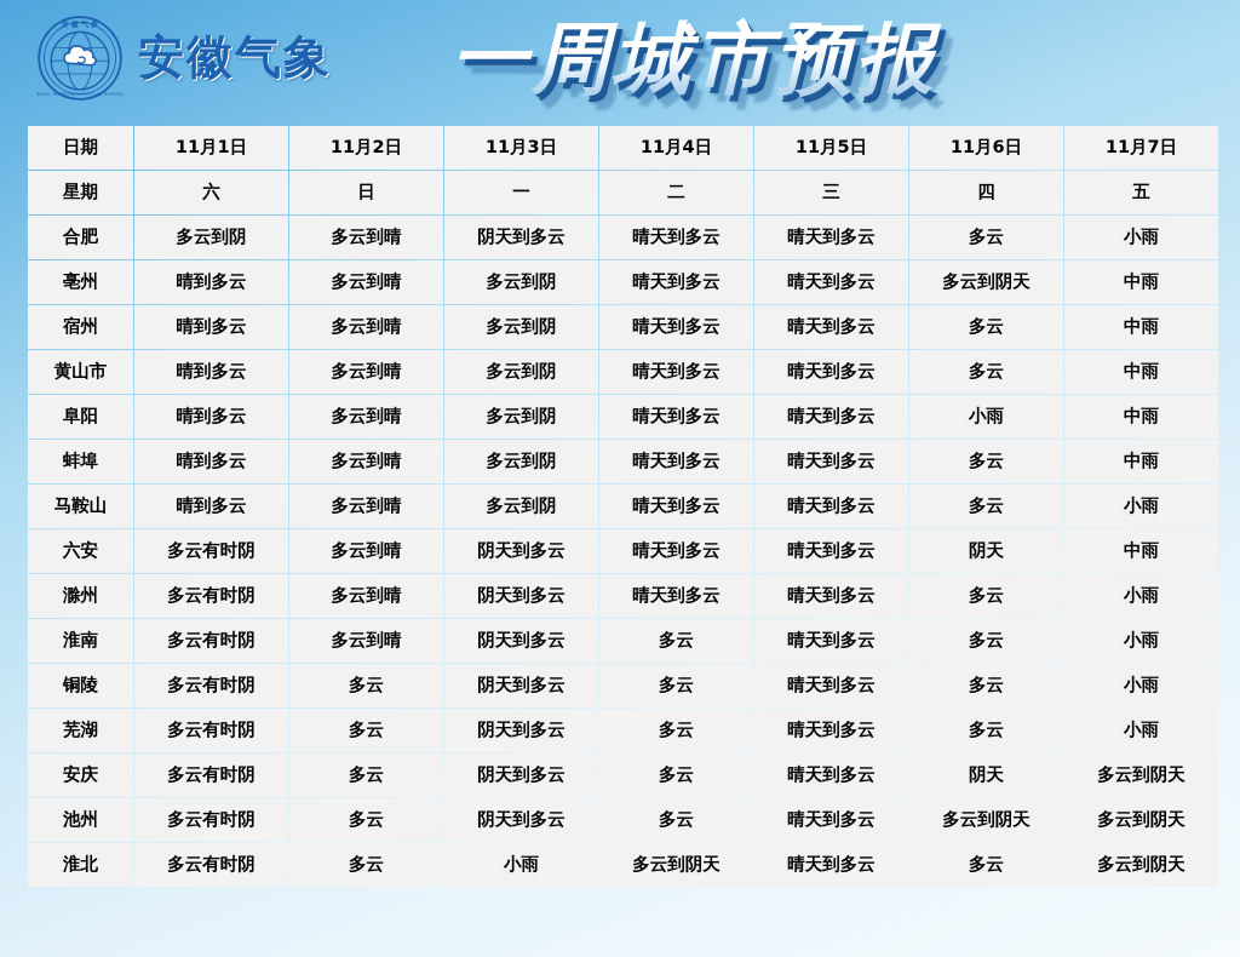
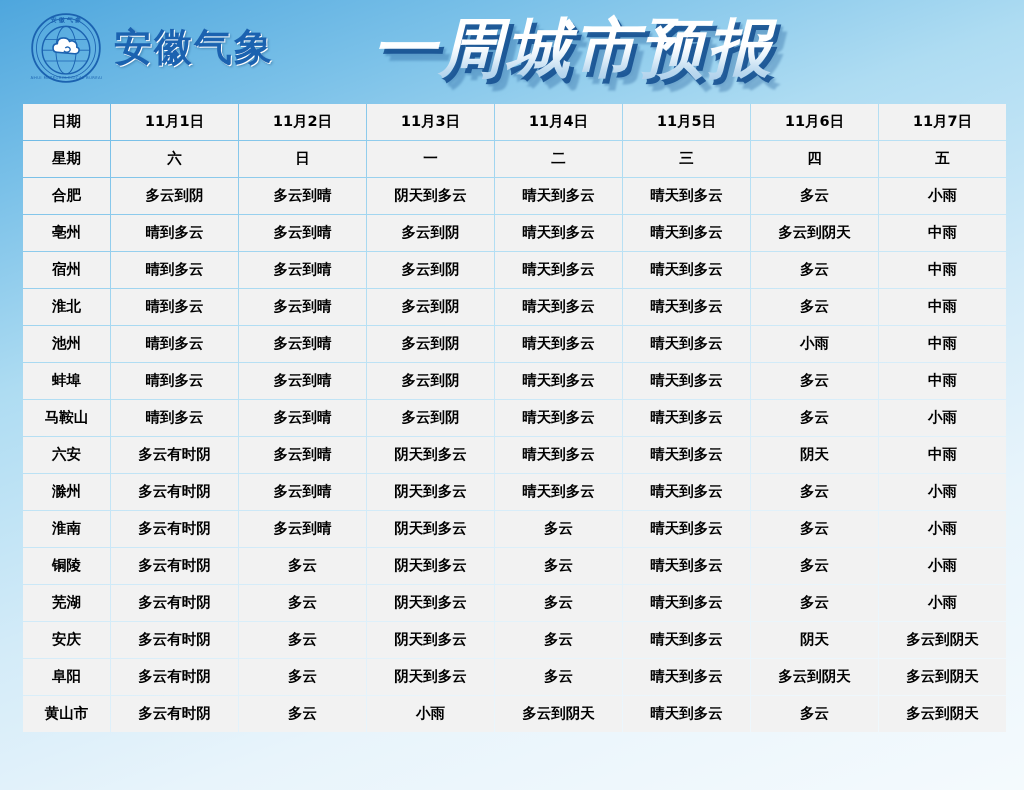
  安徽气象
  一周城市预报
  日期	11月1日	11月2日	11月3日	11月4日	11月5日	11月6日	11月7日
  星期	六	日	一	二	三	四	五
  合肥	多云到阴	多云到晴	阴天到多云	晴天到多云	晴天到多云	多云	小雨
  亳州	晴到多云	多云到晴	多云到阴	晴天到多云	晴天到多云	多云到阴天	中雨
  宿州	晴到多云	多云到晴	多云到阴	晴天到多云	晴天到多云	多云	中雨
- 黄山市	晴到多云	多云到晴	多云到阴	晴天到多云	晴天到多云	多云	中雨
+ 淮北	晴到多云	多云到晴	多云到阴	晴天到多云	晴天到多云	多云	中雨
- 阜阳	晴到多云	多云到晴	多云到阴	晴天到多云	晴天到多云	小雨	中雨
+ 池州	晴到多云	多云到晴	多云到阴	晴天到多云	晴天到多云	小雨	中雨
  蚌埠	晴到多云	多云到晴	多云到阴	晴天到多云	晴天到多云	多云	中雨
  马鞍山	晴到多云	多云到晴	多云到阴	晴天到多云	晴天到多云	多云	小雨
  六安	多云有时阴	多云到晴	阴天到多云	晴天到多云	晴天到多云	阴天	中雨
  滁州	多云有时阴	多云到晴	阴天到多云	晴天到多云	晴天到多云	多云	小雨
  淮南	多云有时阴	多云到晴	阴天到多云	多云	晴天到多云	多云	小雨
  铜陵	多云有时阴	多云	阴天到多云	多云	晴天到多云	多云	小雨
  芜湖	多云有时阴	多云	阴天到多云	多云	晴天到多云	多云	小雨
  安庆	多云有时阴	多云	阴天到多云	多云	晴天到多云	阴天	多云到阴天
- 池州	多云有时阴	多云	阴天到多云	多云	晴天到多云	多云到阴天	多云到阴天
+ 阜阳	多云有时阴	多云	阴天到多云	多云	晴天到多云	多云到阴天	多云到阴天
- 淮北	多云有时阴	多云	小雨	多云到阴天	晴天到多云	多云	多云到阴天
+ 黄山市	多云有时阴	多云	小雨	多云到阴天	晴天到多云	多云	多云到阴天
